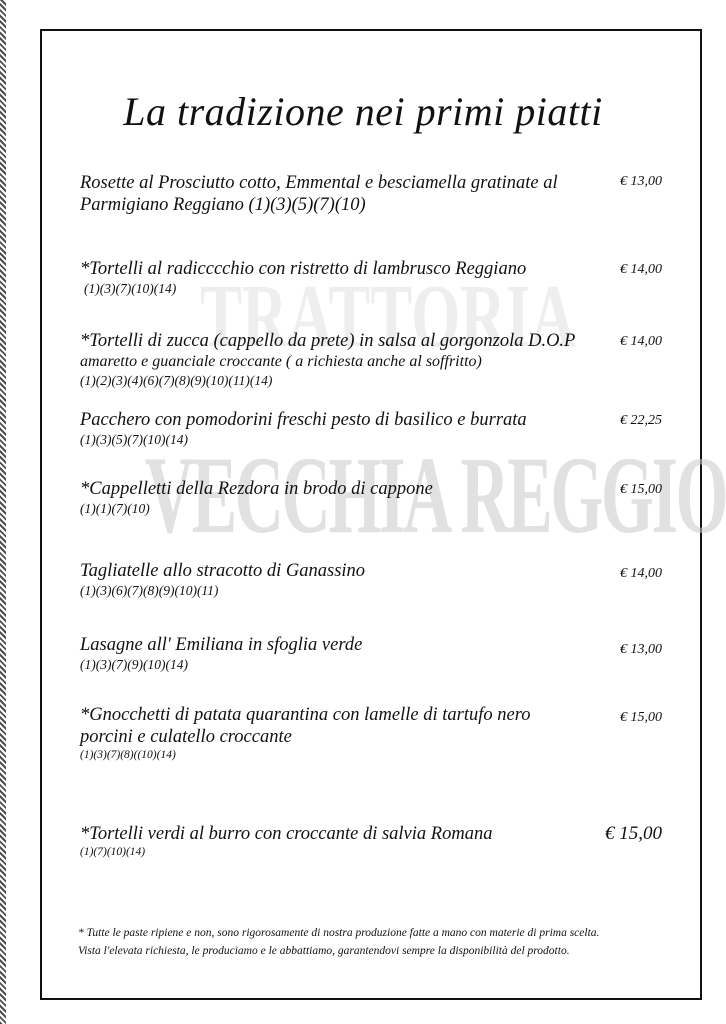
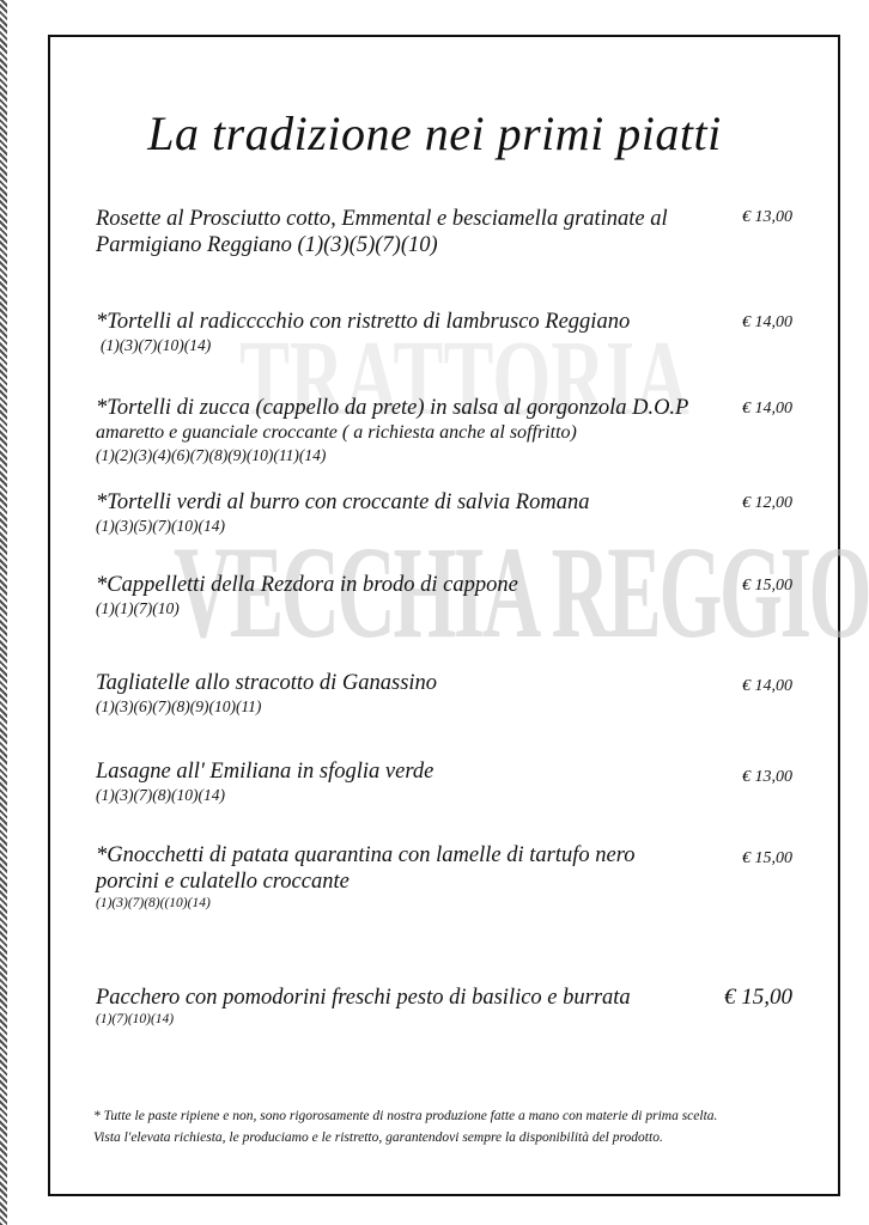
  TRATTORIA
  La tradizione nei primi piatti
  Rosette al Prosciutto cotto, Emmental e besciamella gratinate al Parmigiano Reggiano (1)(3)(5)(7)(10)
  € 13,00
  *Tortelli al radicccchio con ristretto di lambrusco Reggiano
  (1)(3)(7)(10)(14)
  € 14,00
  *Tortelli di zucca (cappello da prete) in salsa al gorgonzola D.O.P
  amaretto e guanciale croccante ( a richiesta anche al soffritto)
  (1)(2)(3)(4)(6)(7)(8)(9)(10)(11)(14)
  € 14,00
- Pacchero con pomodorini freschi pesto di basilico e burrata
+ *Tortelli verdi al burro con croccante di salvia Romana
  (1)(3)(5)(7)(10)(14)
- € 22,25
+ € 12,00
  *Cappelletti della Rezdora in brodo di cappone
  (1)(1)(7)(10)
  € 15,00
  Tagliatelle allo stracotto di Ganassino
  (1)(3)(6)(7)(8)(9)(10)(11)
  € 14,00
  Lasagne all' Emiliana in sfoglia verde
- (1)(3)(7)(9)(10)(14)
+ (1)(3)(7)(8)(10)(14)
  € 13,00
  *Gnocchetti di patata quarantina con lamelle di tartufo nero porcini e culatello croccante
  (1)(3)(7)(8)((10)(14)
  € 15,00
- *Tortelli verdi al burro con croccante di salvia Romana
+ Pacchero con pomodorini freschi pesto di basilico e burrata
  (1)(7)(10)(14)
  € 15,00
  * Tutte le paste ripiene e non, sono rigorosamente di nostra produzione fatte a mano con materie di prima scelta.
- Vista l'elevata richiesta, le produciamo e le abbattiamo, garantendovi sempre la disponibilità del prodotto.
+ Vista l'elevata richiesta, le produciamo e le ristretto, garantendovi sempre la disponibilità del prodotto.
